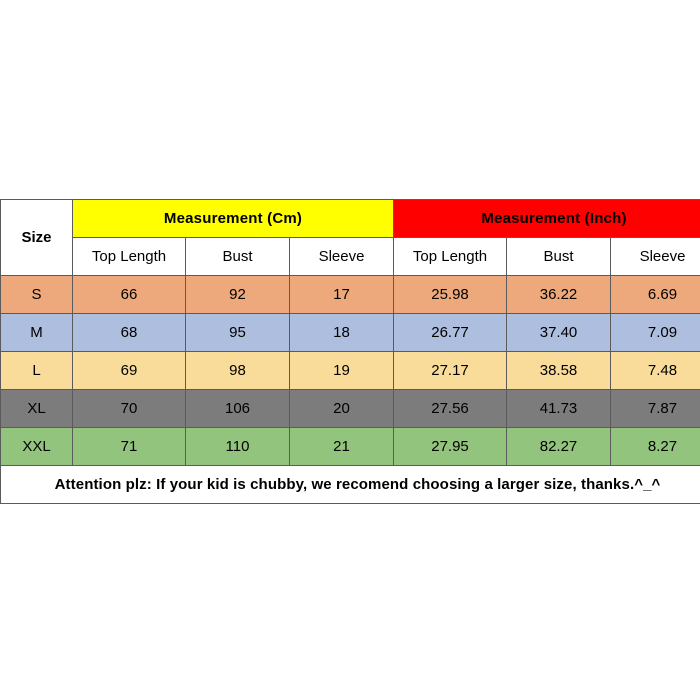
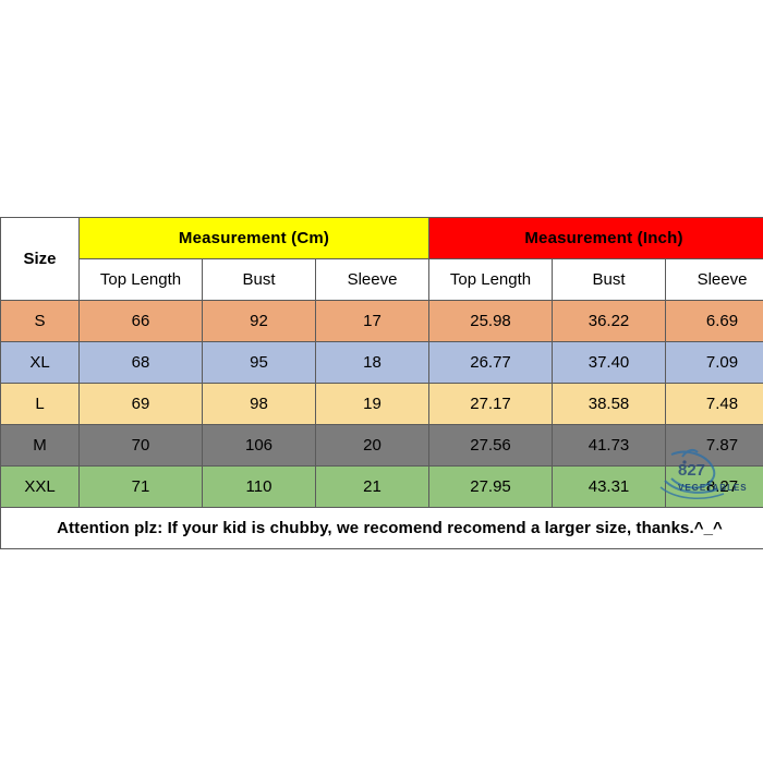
  Size	Measurement (Cm)	Measurement (Inch)
  Top Length	Bust	Sleeve	Top Length	Bust	Sleeve
  S	66	92	17	25.98	36.22	6.69
- M	68	95	18	26.77	37.40	7.09
+ XL	68	95	18	26.77	37.40	7.09
  L	69	98	19	27.17	38.58	7.48
- XL	70	106	20	27.56	41.73	7.87
+ M	70	106	20	27.56	41.73	7.87
- XXL	71	110	21	27.95	82.27	8.27
+ XXL	71	110	21	27.95	43.31	8.27
- Attention plz: If your kid is chubby, we recomend choosing a larger size, thanks.^_^
+ Attention plz: If your kid is chubby, we recomend recomend a larger size, thanks.^_^
+ 827
+ VEGETABLES
